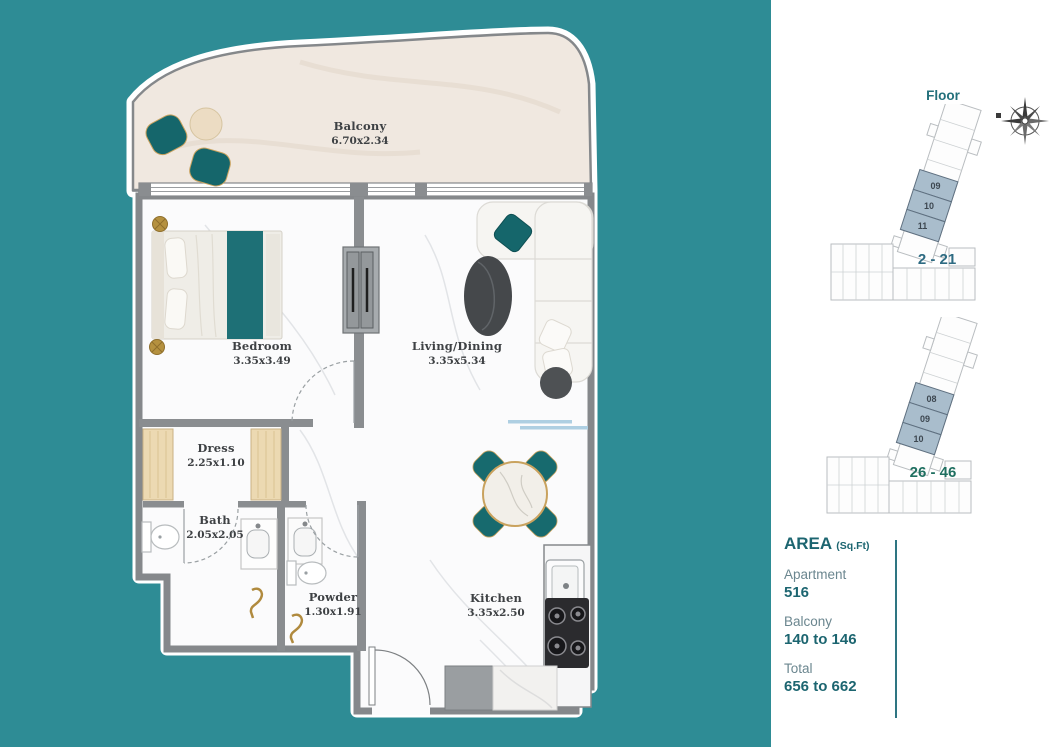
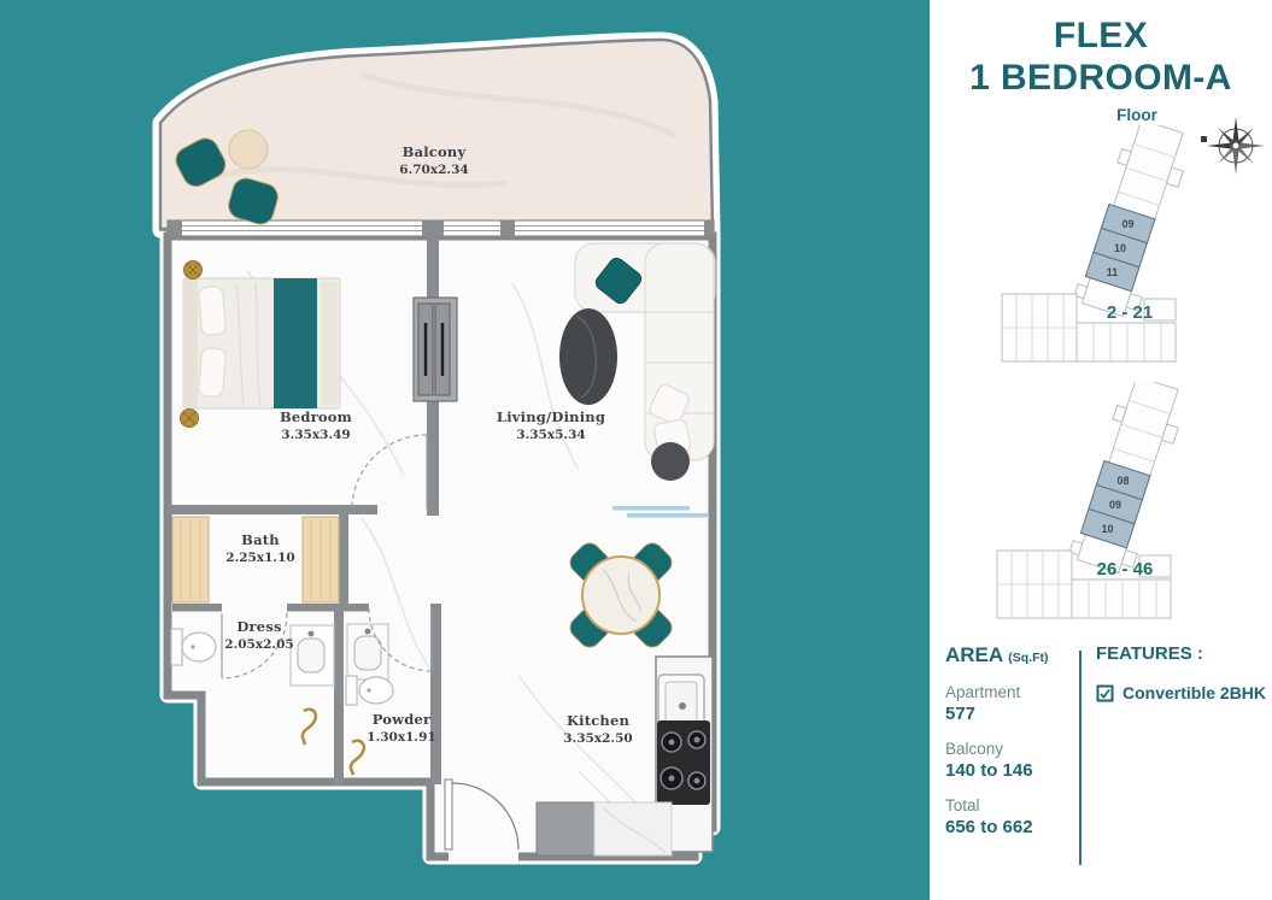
  Balcony
  6.70x2.34
  Bedroom
  3.35x3.49
  Living/Dining
  3.35x5.34
- Dress
+ Bath
  2.25x1.10
- Bath
+ Dress
  2.05x2.05
  Powder
  1.30x1.91
  Kitchen
  3.35x2.50
+ FLEX
+ 1 BEDROOM-A
  Floor
  09
  10
  11
  2 - 21
  08
  09
  10
  26 - 46
  AREA (Sq.Ft)
  Apartment
- 516
+ 577
  Balcony
  140 to 146
  Total
  656 to 662
+ FEATURES :
+ Convertible 2BHK
